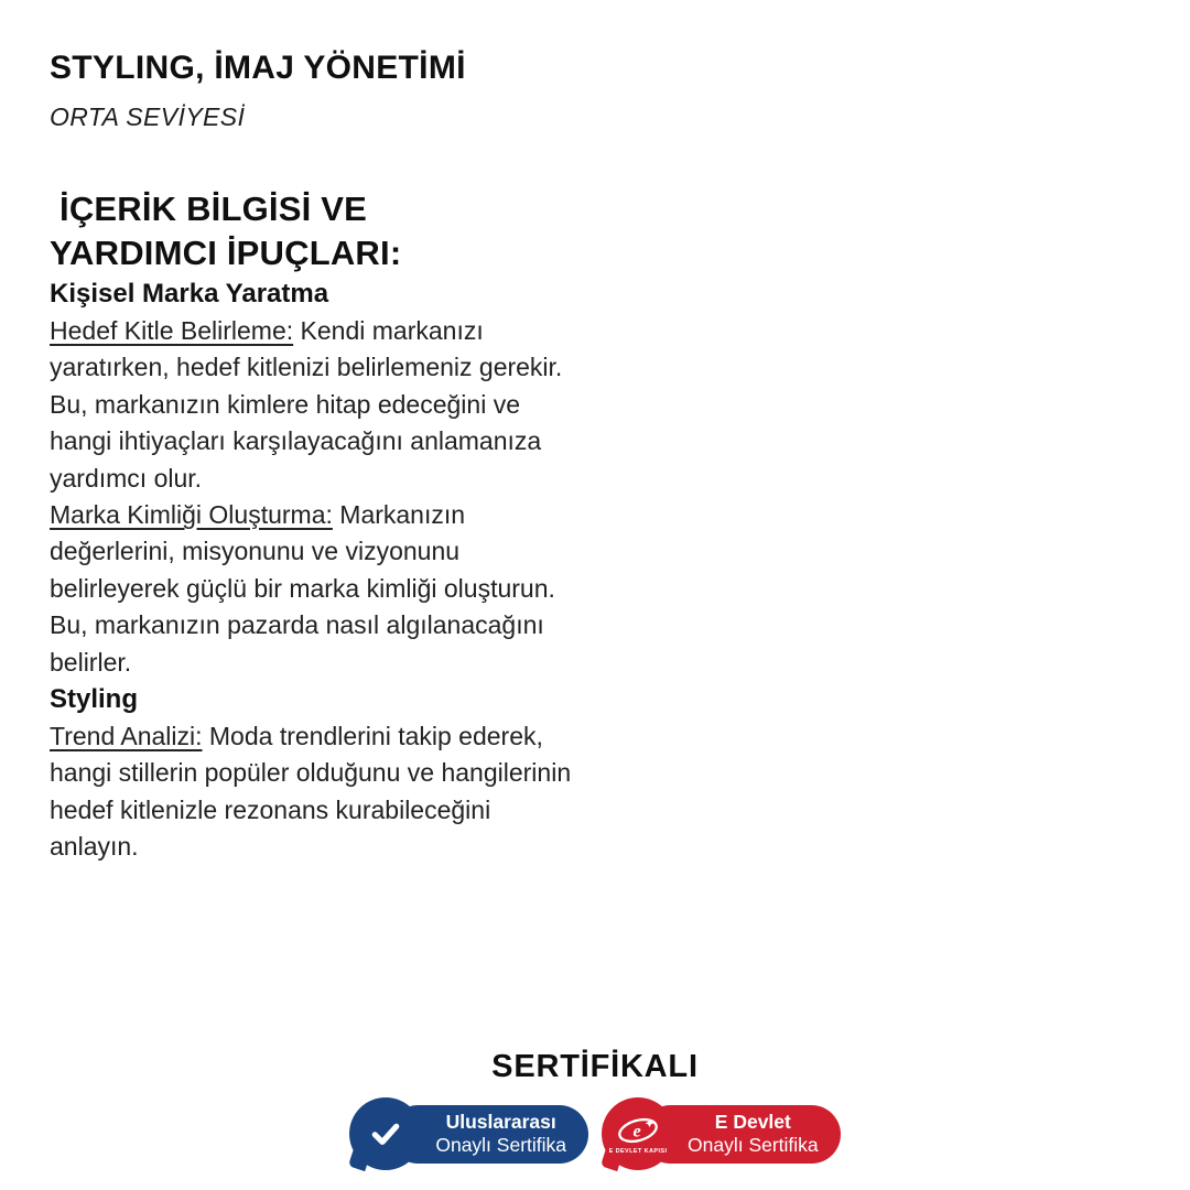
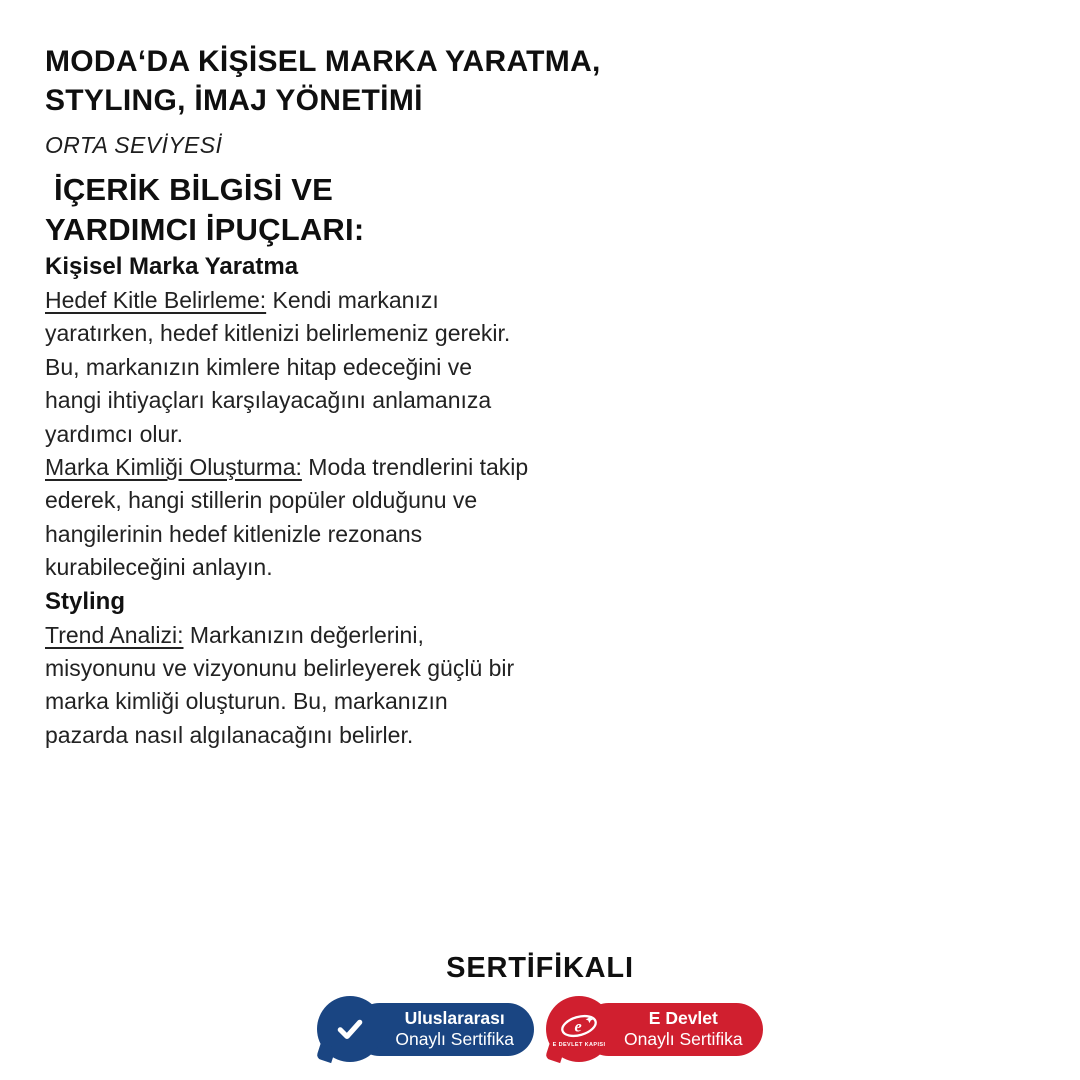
+ MODA‘DA KİŞİSEL MARKA YARATMA,
  STYLING, İMAJ YÖNETİMİ
  ORTA SEVİYESİ
  İÇERİK BİLGİSİ VE
  YARDIMCI İPUÇLARI:
  Kişisel Marka Yaratma
  Hedef Kitle Belirleme: Kendi markanızı yaratırken, hedef kitlenizi belirlemeniz gerekir. Bu, markanızın kimlere hitap edeceğini ve hangi ihtiyaçları karşılayacağını anlamanıza yardımcı olur.
- Marka Kimliği Oluşturma: Markanızın değerlerini, misyonunu ve vizyonunu belirleyerek güçlü bir marka kimliği oluşturun. Bu, markanızın pazarda nasıl algılanacağını belirler.
+ Marka Kimliği Oluşturma: Moda trendlerini takip ederek, hangi stillerin popüler olduğunu ve hangilerinin hedef kitlenizle rezonans kurabileceğini anlayın.
  Styling
- Trend Analizi: Moda trendlerini takip ederek, hangi stillerin popüler olduğunu ve hangilerinin hedef kitlenizle rezonans kurabileceğini anlayın.
+ Trend Analizi: Markanızın değerlerini, misyonunu ve vizyonunu belirleyerek güçlü bir marka kimliği oluşturun. Bu, markanızın pazarda nasıl algılanacağını belirler.
  SERTİFİKALI
  Uluslararası
  Onaylı Sertifika
  e
  E Devlet
  Onaylı Sertifika
